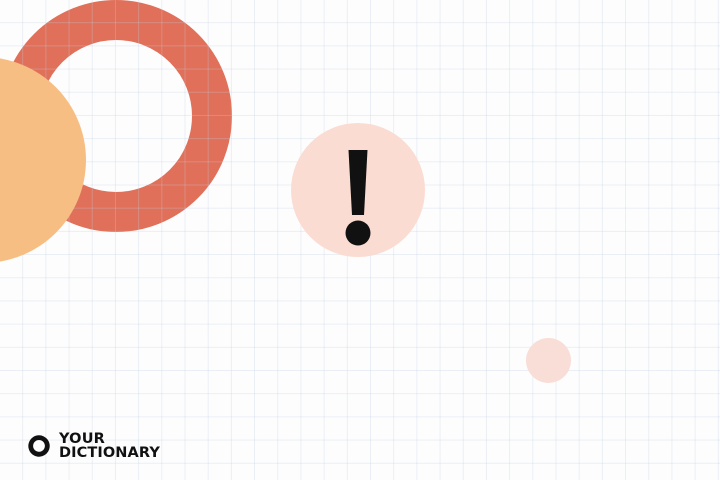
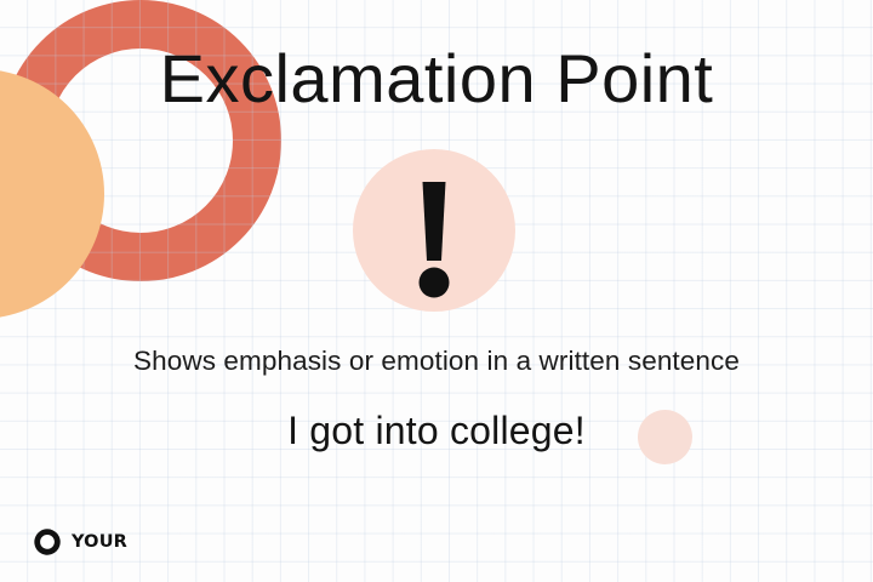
+ Exclamation Point
+ Shows emphasis or emotion in a written sentence
+ I got into college!
  YOUR
- DICTIONARY
